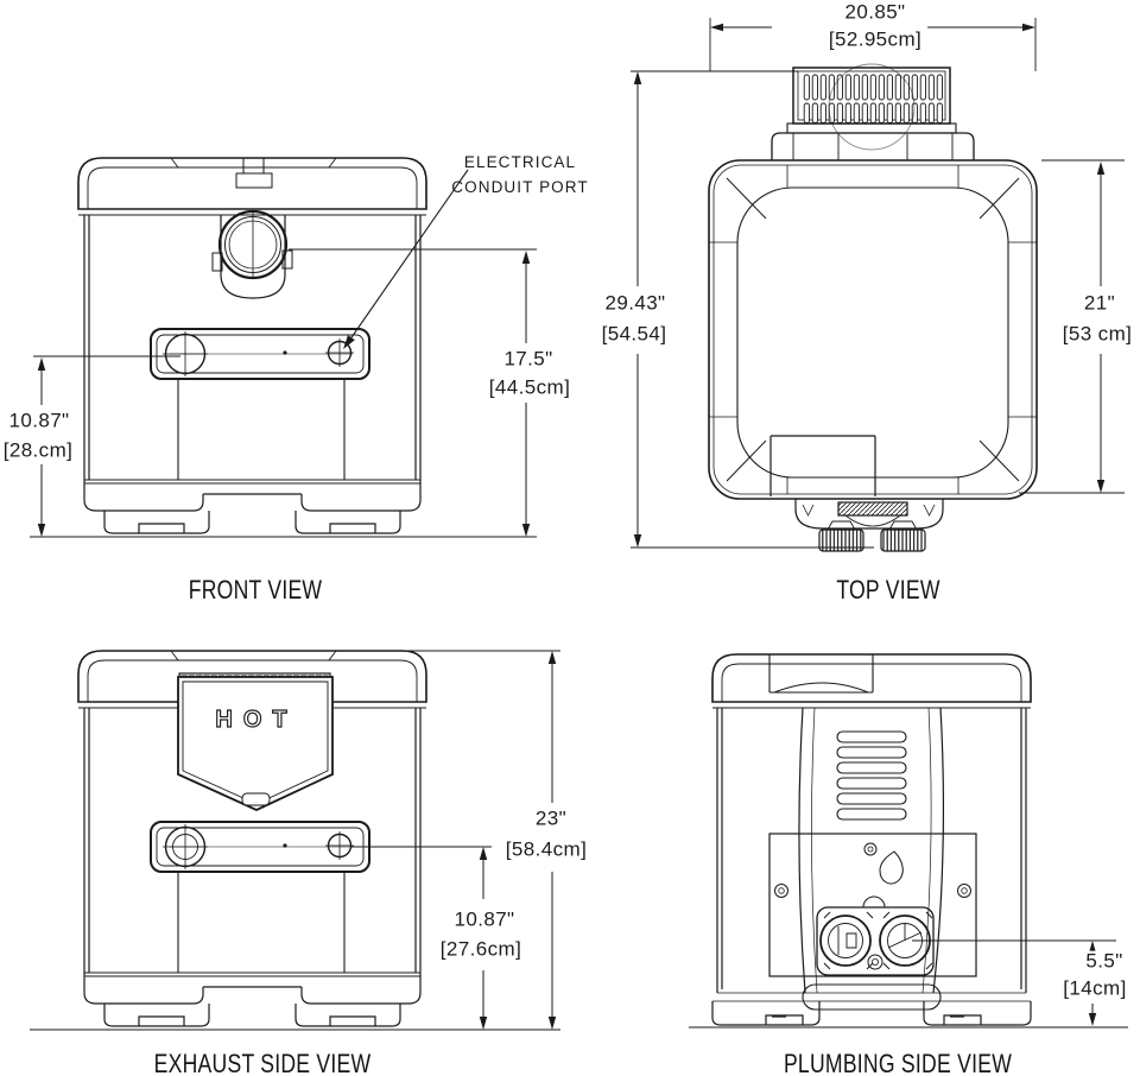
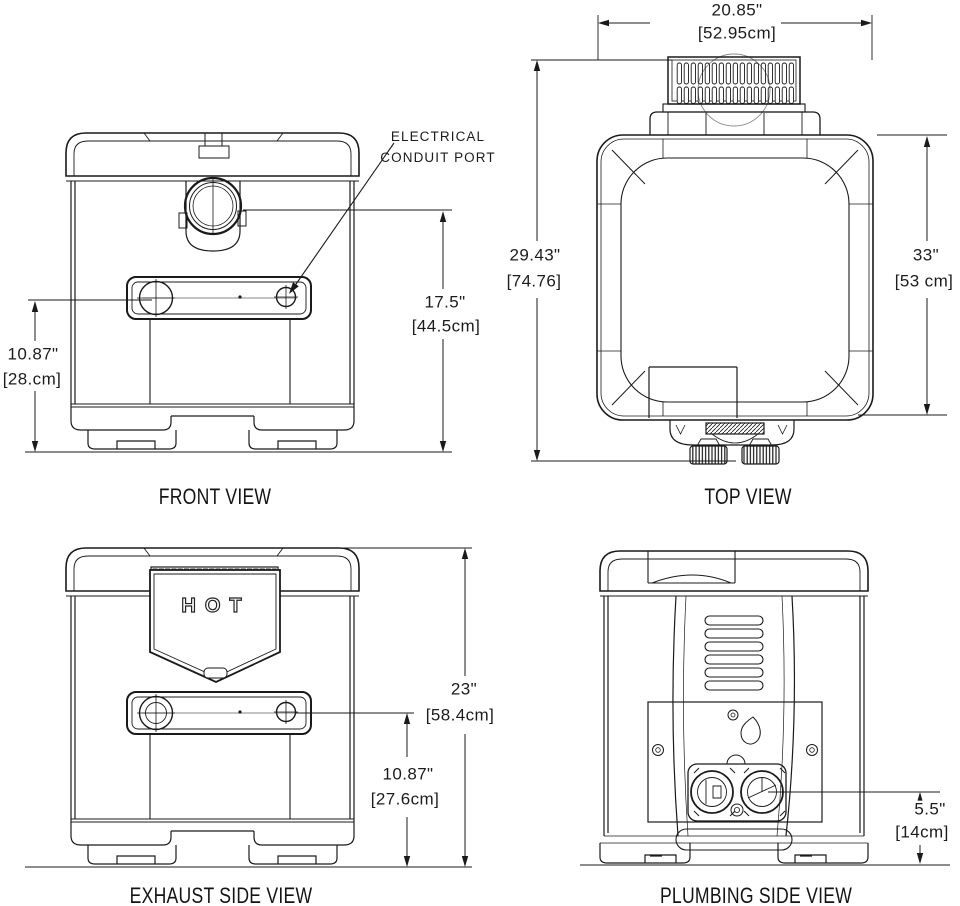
  HOT
  ELECTRICAL
  CONDUIT PORT
  10.87"
  [28.cm]
  17.5"
  [44.5cm]
  20.85"
  [52.95cm]
  29.43"
- [54.54]
+ [74.76]
- 21"
+ 33"
  [53 cm]
  23"
  [58.4cm]
  10.87"
  [27.6cm]
  5.5"
  [14cm]
  FRONT VIEW
  TOP VIEW
  EXHAUST SIDE VIEW
  PLUMBING SIDE VIEW
